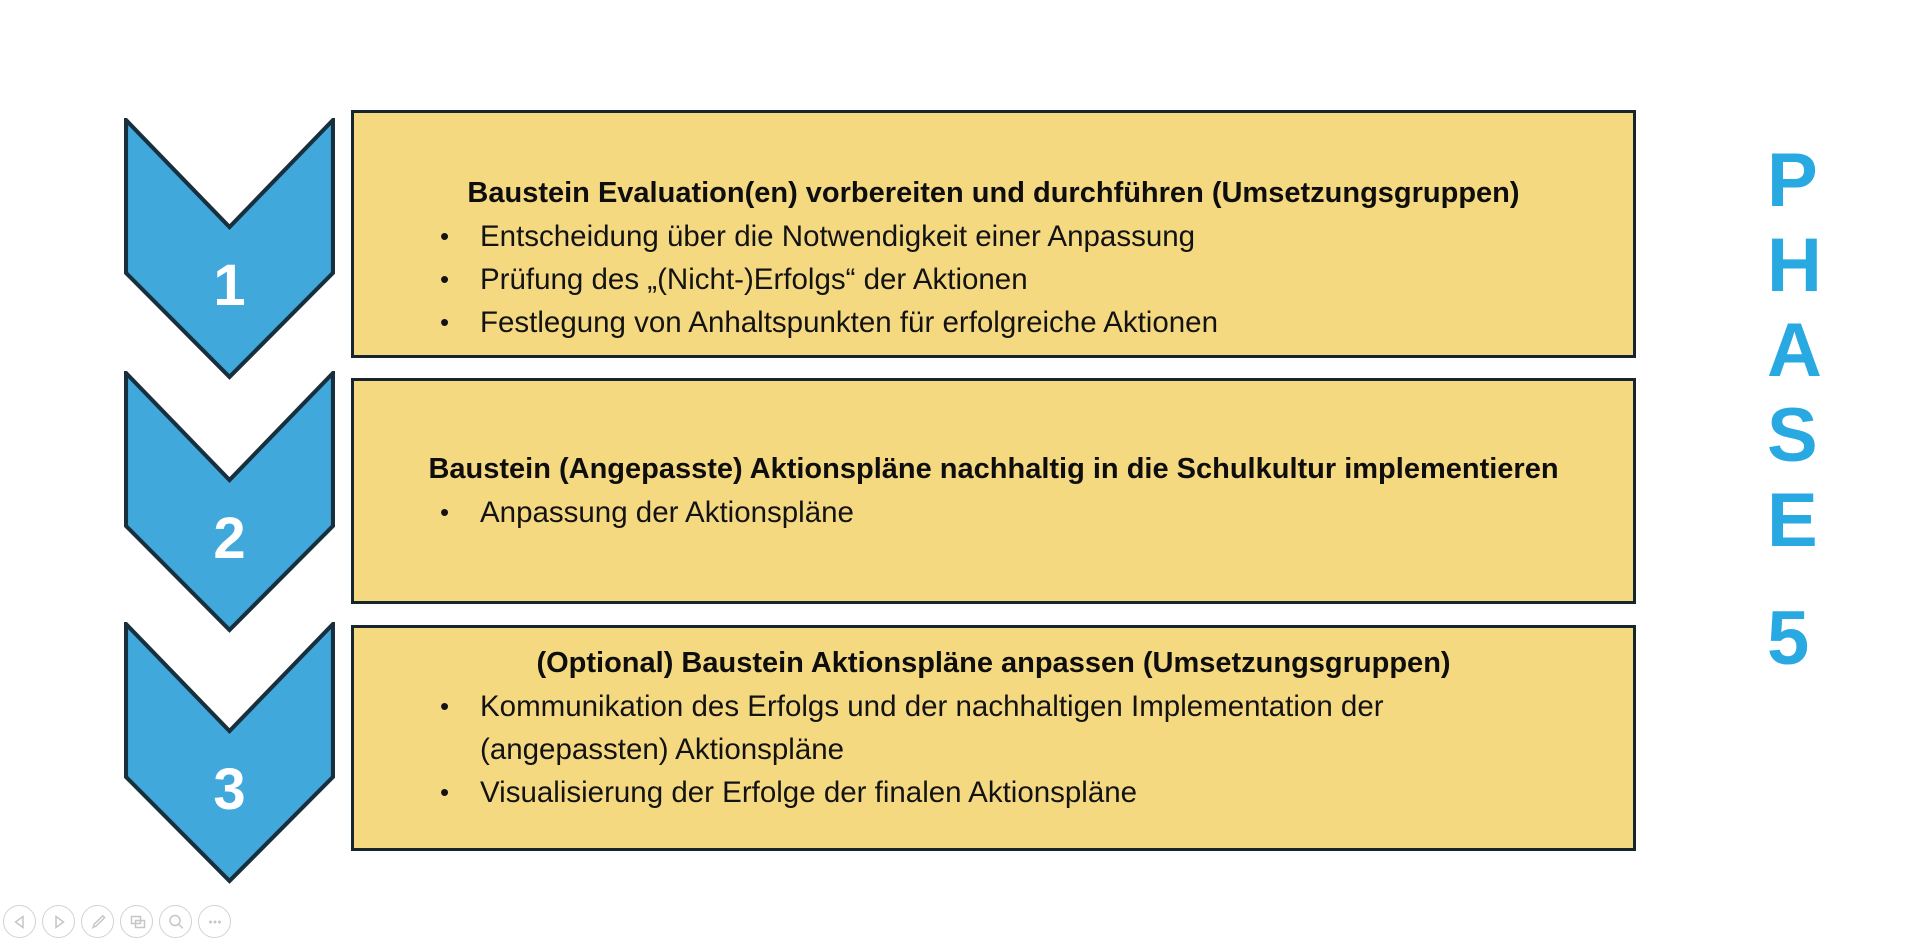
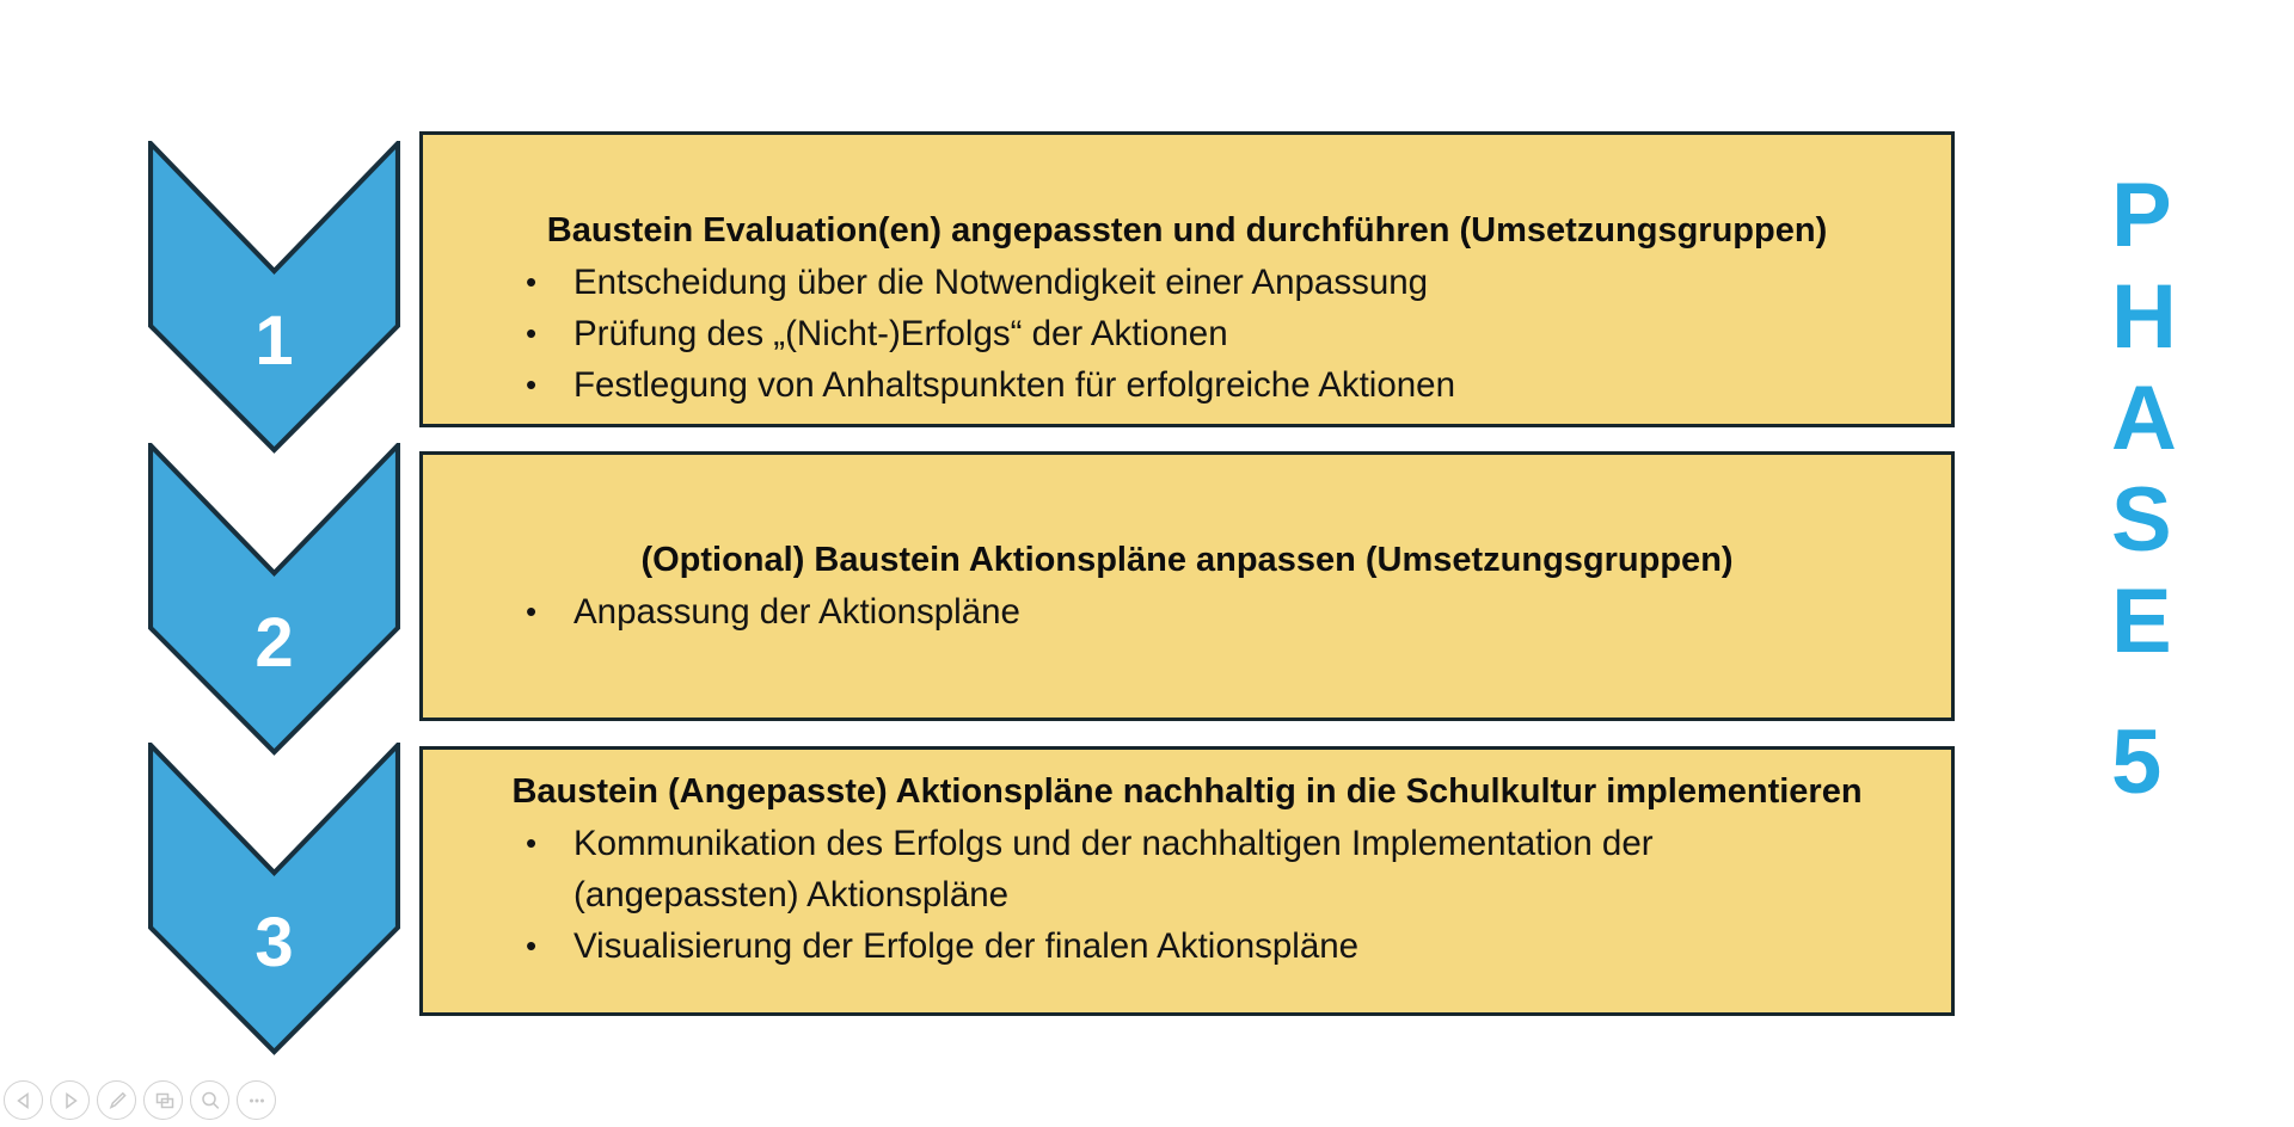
  1
  2
  3
- Baustein Evaluation(en) vorbereiten und durchführen (Umsetzungsgruppen)
+ Baustein Evaluation(en) angepassten und durchführen (Umsetzungsgruppen)
  •
  Entscheidung über die Notwendigkeit einer Anpassung
  •
  Prüfung des „(Nicht-)Erfolgs“ der Aktionen
  •
  Festlegung von Anhaltspunkten für erfolgreiche Aktionen
- Baustein (Angepasste) Aktionspläne nachhaltig in die Schulkultur implementieren
+ (Optional) Baustein Aktionspläne anpassen (Umsetzungsgruppen)
  •
  Anpassung der Aktionspläne
- (Optional) Baustein Aktionspläne anpassen (Umsetzungsgruppen)
+ Baustein (Angepasste) Aktionspläne nachhaltig in die Schulkultur implementieren
  •
  Kommunikation des Erfolgs und der nachhaltigen Implementation der (angepassten) Aktionspläne
  •
  Visualisierung der Erfolge der finalen Aktionspläne
  PHASE
  5
